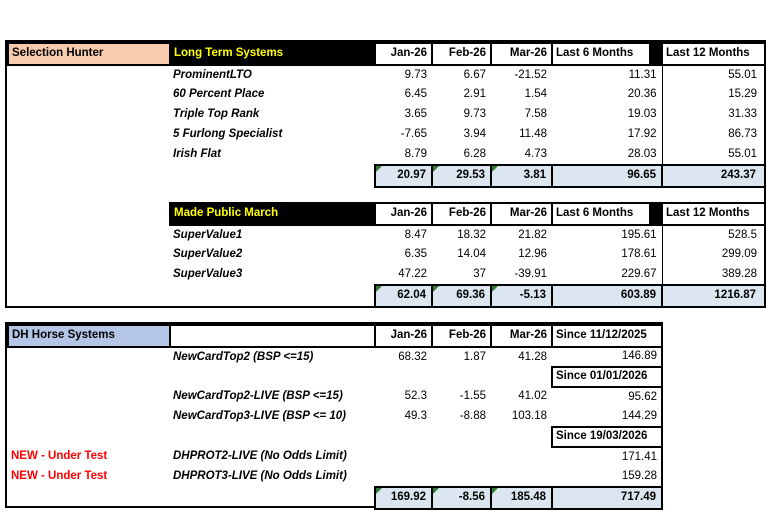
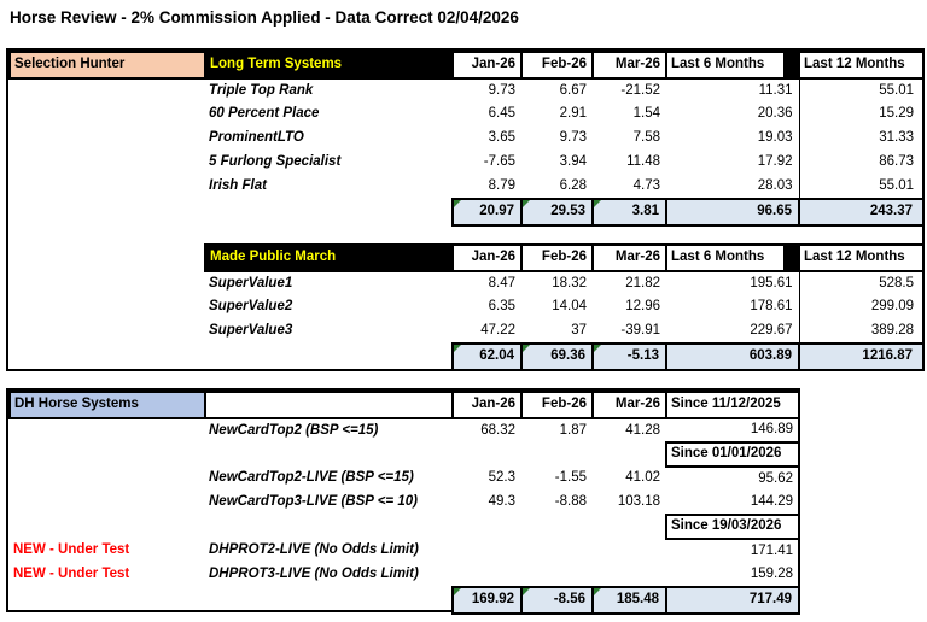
+ Horse Review - 2% Commission Applied - Data Correct 02/04/2026
  Selection Hunter	Long Term Systems	Jan-26	Feb-26	Mar-26	Last 6 Months		Last 12 Months
- 	ProminentLTO	9.73	6.67	-21.52	11.31	55.01
+ 	Triple Top Rank	9.73	6.67	-21.52	11.31	55.01
  	60 Percent Place	6.45	2.91	1.54	20.36	15.29
- 	Triple Top Rank	3.65	9.73	7.58	19.03	31.33
+ 	ProminentLTO	3.65	9.73	7.58	19.03	31.33
  	5 Furlong Specialist	-7.65	3.94	11.48	17.92	86.73
  	Irish Flat	8.79	6.28	4.73	28.03	55.01
  		20.97	29.53	3.81	96.65	243.37
  	Made Public March	Jan-26	Feb-26	Mar-26	Last 6 Months		Last 12 Months
  	SuperValue1	8.47	18.32	21.82	195.61	528.5
  	SuperValue2	6.35	14.04	12.96	178.61	299.09
  	SuperValue3	47.22	37	-39.91	229.67	389.28
  		62.04	69.36	-5.13	603.89	1216.87
  DH Horse Systems		Jan-26	Feb-26	Mar-26	Since 11/12/2025
  	NewCardTop2 (BSP <=15)	68.32	1.87	41.28	146.89
  					Since 01/01/2026
  	NewCardTop2-LIVE (BSP <=15)	52.3	-1.55	41.02	95.62
  	NewCardTop3-LIVE (BSP <= 10)	49.3	-8.88	103.18	144.29
  					Since 19/03/2026
  NEW - Under Test	DHPROT2-LIVE (No Odds Limit)				171.41
  NEW - Under Test	DHPROT3-LIVE (No Odds Limit)				159.28
  		169.92	-8.56	185.48	717.49
